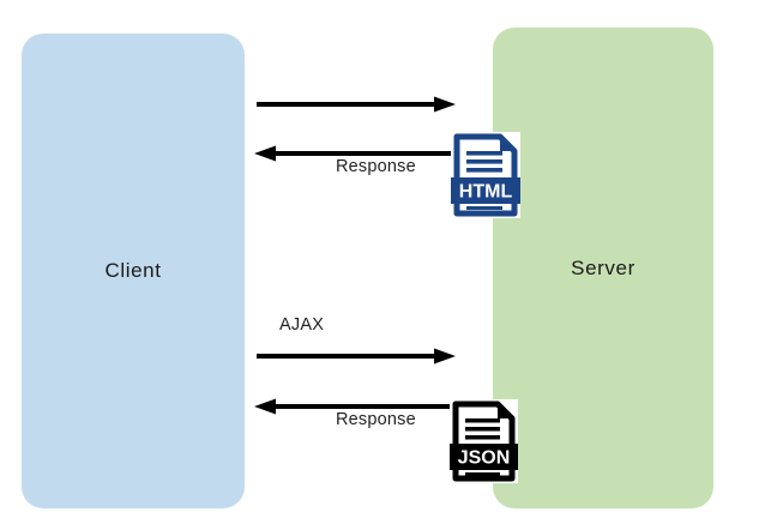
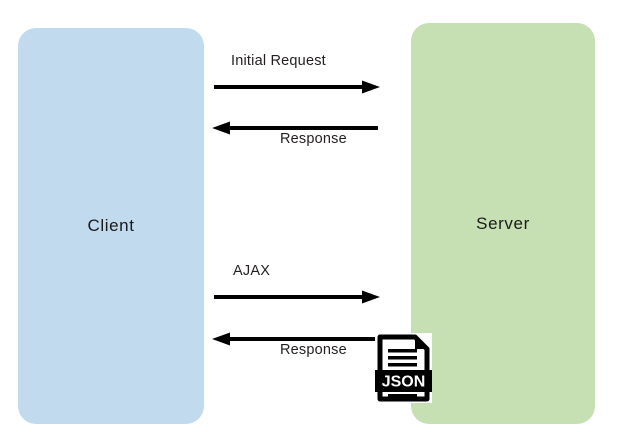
  Client
  Server
+ Initial Request
  Response
- HTML
  AJAX
  Response
  JSON
